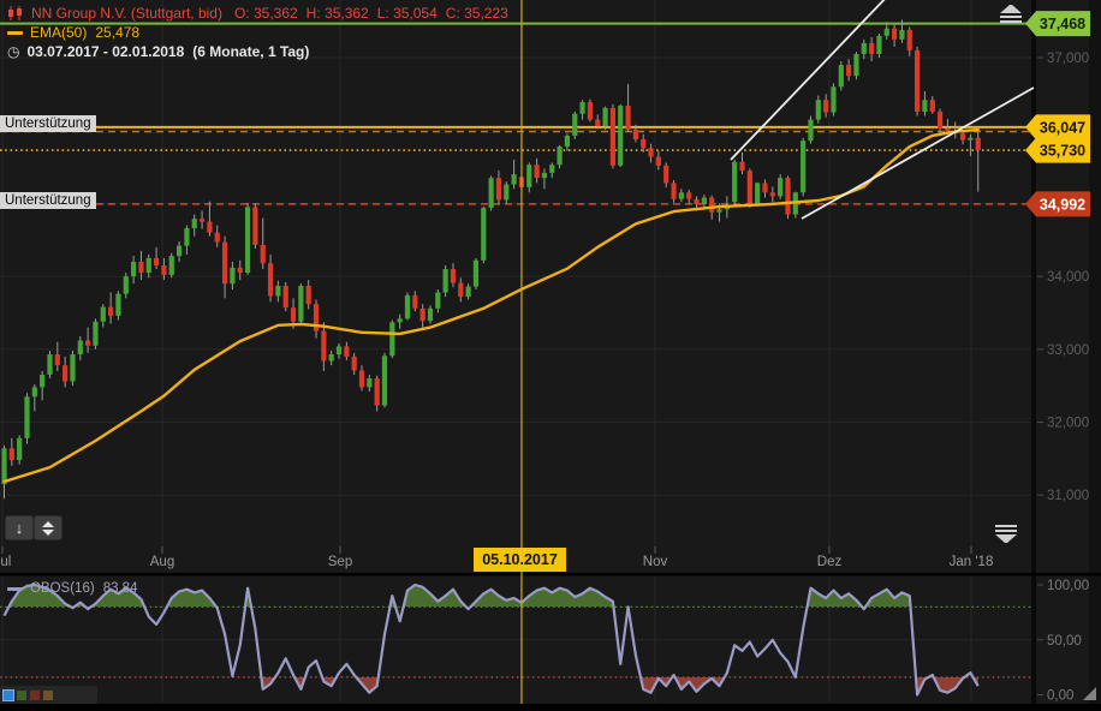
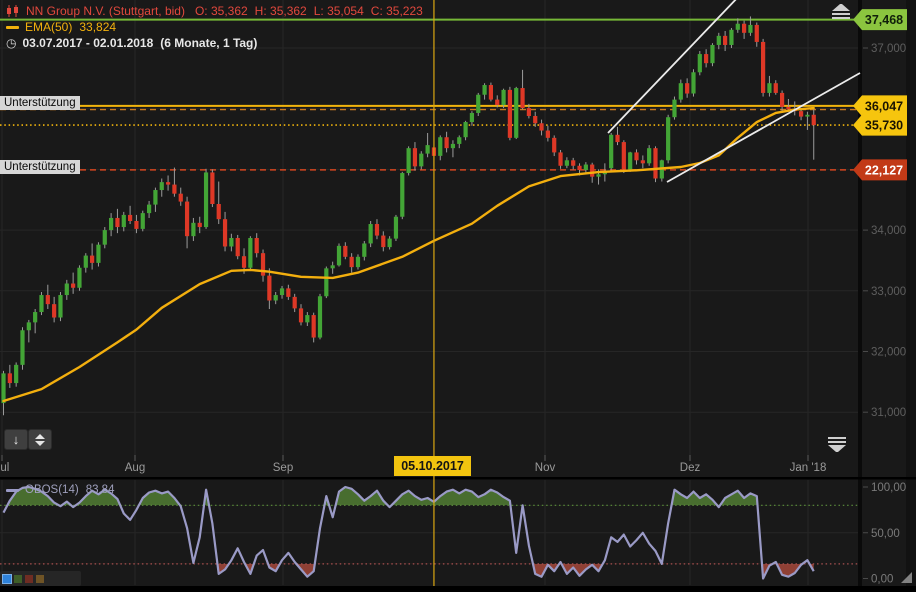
  Aug
  Sep
  Nov
  Dez
  Jan '18
  37,000
  34,000
  33,000
  32,000
  31,000
  100,00
  50,00
  0,00
  37,468
  36,047
  35,730
- 34,992
+ 22,127
  NN Group N.V. (Stuttgart, bid)
  O:
  35,362
  H:
  35,362
  L:
  35,054
  C:
  35,223
  EMA(50)
- 25,478
+ 33,824
  ◷
  03.07.2017 - 02.01.2018
  (6 Monate, 1 Tag)
  Unterstützung
  Unterstützung
  05.10.2017
  ↓
- OBOS(16)
+ OBOS(14)
  83,84
